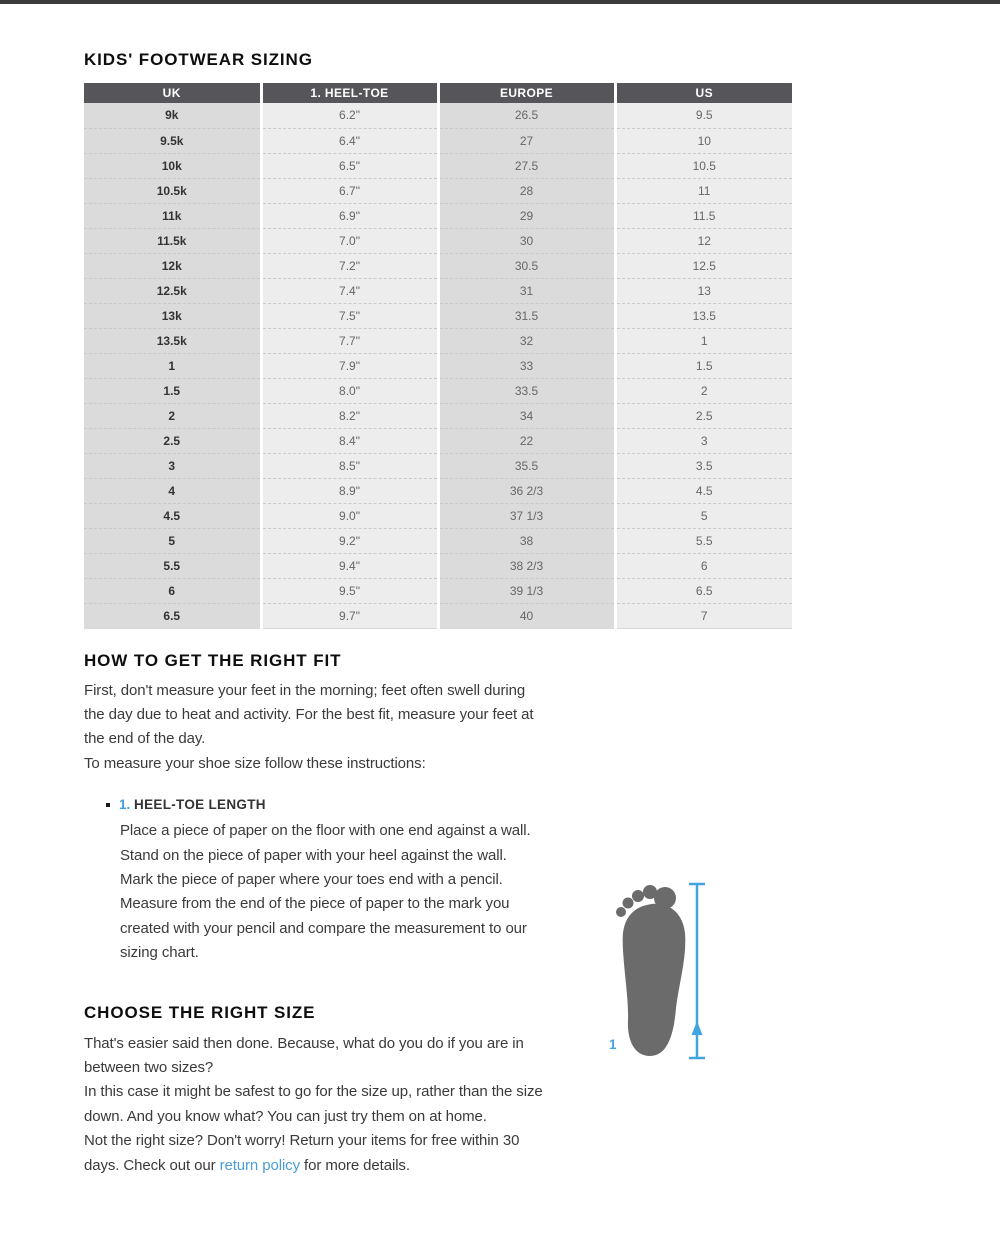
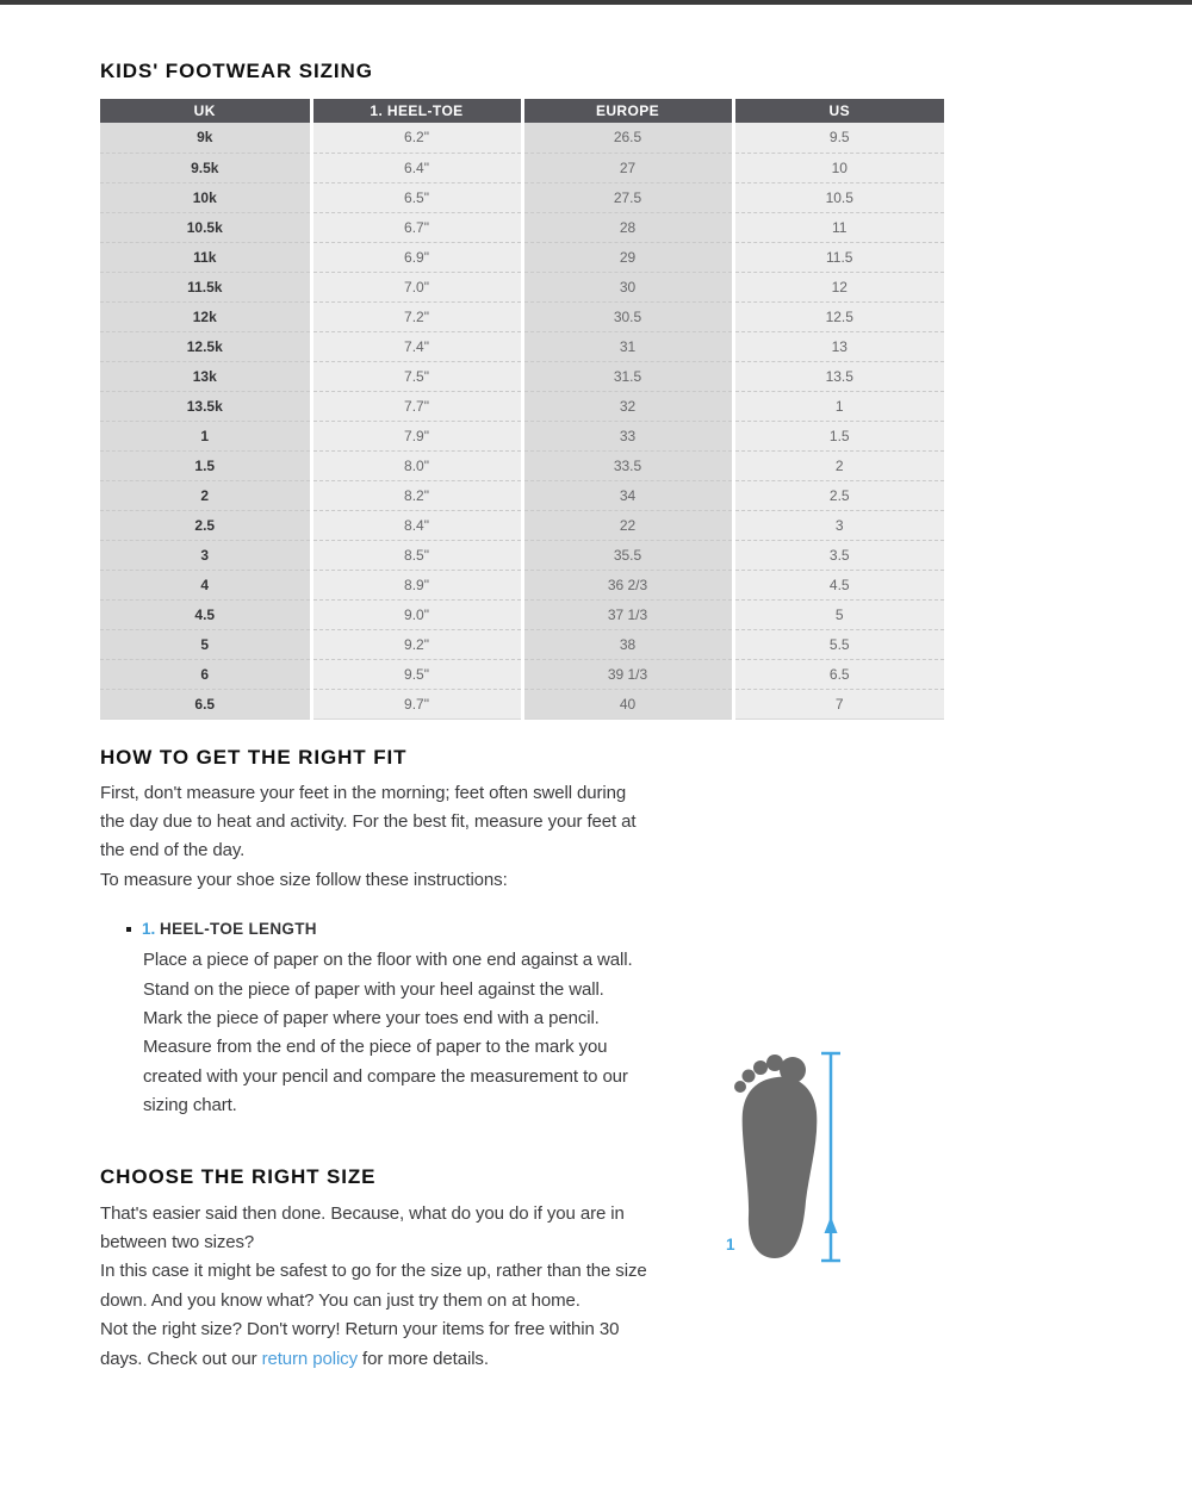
  KIDS' FOOTWEAR SIZING
  UK	1. HEEL-TOE	EUROPE	US
  9k	6.2"	26.5	9.5
  9.5k	6.4"	27	10
  10k	6.5"	27.5	10.5
  10.5k	6.7"	28	11
  11k	6.9"	29	11.5
  11.5k	7.0"	30	12
  12k	7.2"	30.5	12.5
  12.5k	7.4"	31	13
  13k	7.5"	31.5	13.5
  13.5k	7.7"	32	1
  1	7.9"	33	1.5
  1.5	8.0"	33.5	2
  2	8.2"	34	2.5
  2.5	8.4"	22	3
  3	8.5"	35.5	3.5
  4	8.9"	36 2/3	4.5
  4.5	9.0"	37 1/3	5
  5	9.2"	38	5.5
- 5.5	9.4"	38 2/3	6
  6	9.5"	39 1/3	6.5
  6.5	9.7"	40	7
  HOW TO GET THE RIGHT FIT
  First, don't measure your feet in the morning; feet often swell during
  the day due to heat and activity. For the best fit, measure your feet at
  the end of the day.
  To measure your shoe size follow these instructions:
  1. HEEL-TOE LENGTH
  Place a piece of paper on the floor with one end against a wall.
  Stand on the piece of paper with your heel against the wall.
  Mark the piece of paper where your toes end with a pencil.
  Measure from the end of the piece of paper to the mark you
  created with your pencil and compare the measurement to our
  sizing chart.
  CHOOSE THE RIGHT SIZE
  That's easier said then done. Because, what do you do if you are in
  between two sizes?
  In this case it might be safest to go for the size up, rather than the size
  down. And you know what? You can just try them on at home.
  Not the right size? Don't worry! Return your items for free within 30
  days. Check out our return policy for more details.
  1
